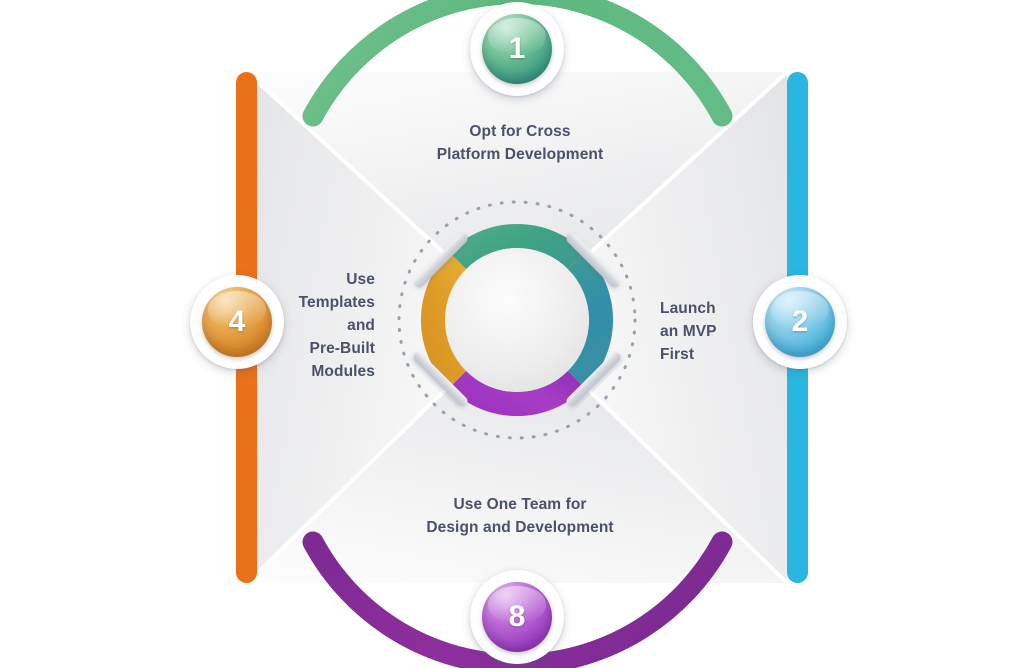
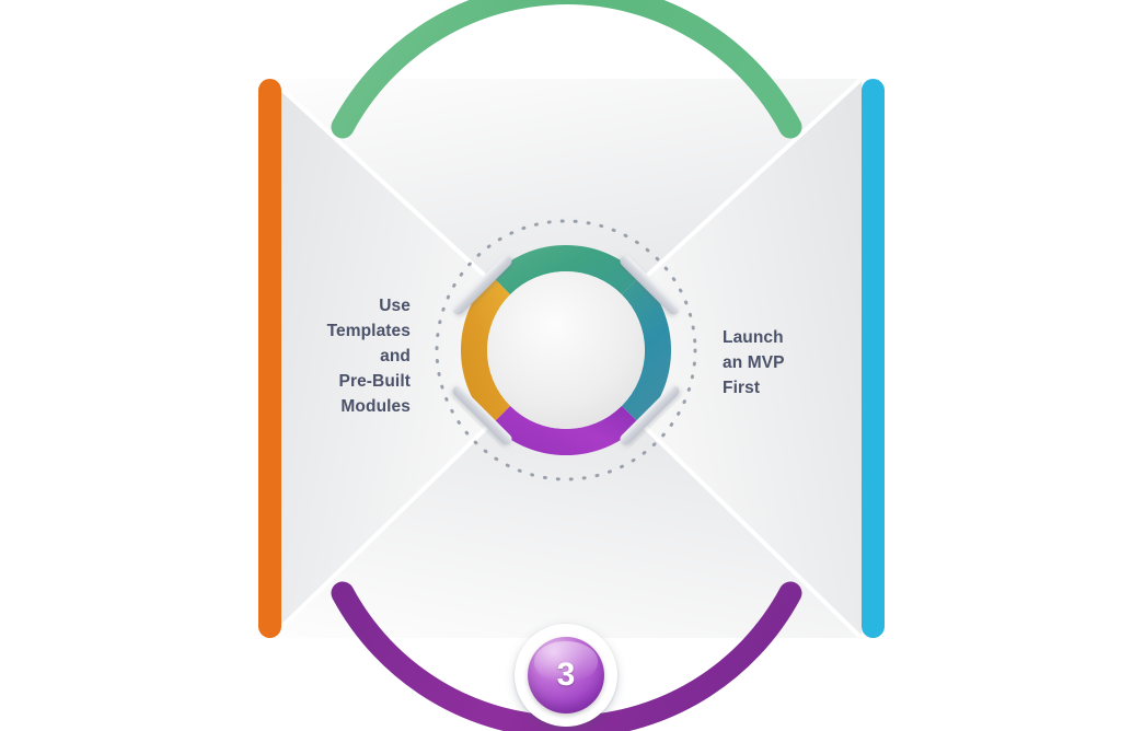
- Opt for Cross
- Platform Development
  Launch
  an MVP
  First
- Use One Team for
- Design and Development
  Use
  Templates
  and
  Pre-Built
  Modules
- 1
- 2
- 8
+ 3
- 4
